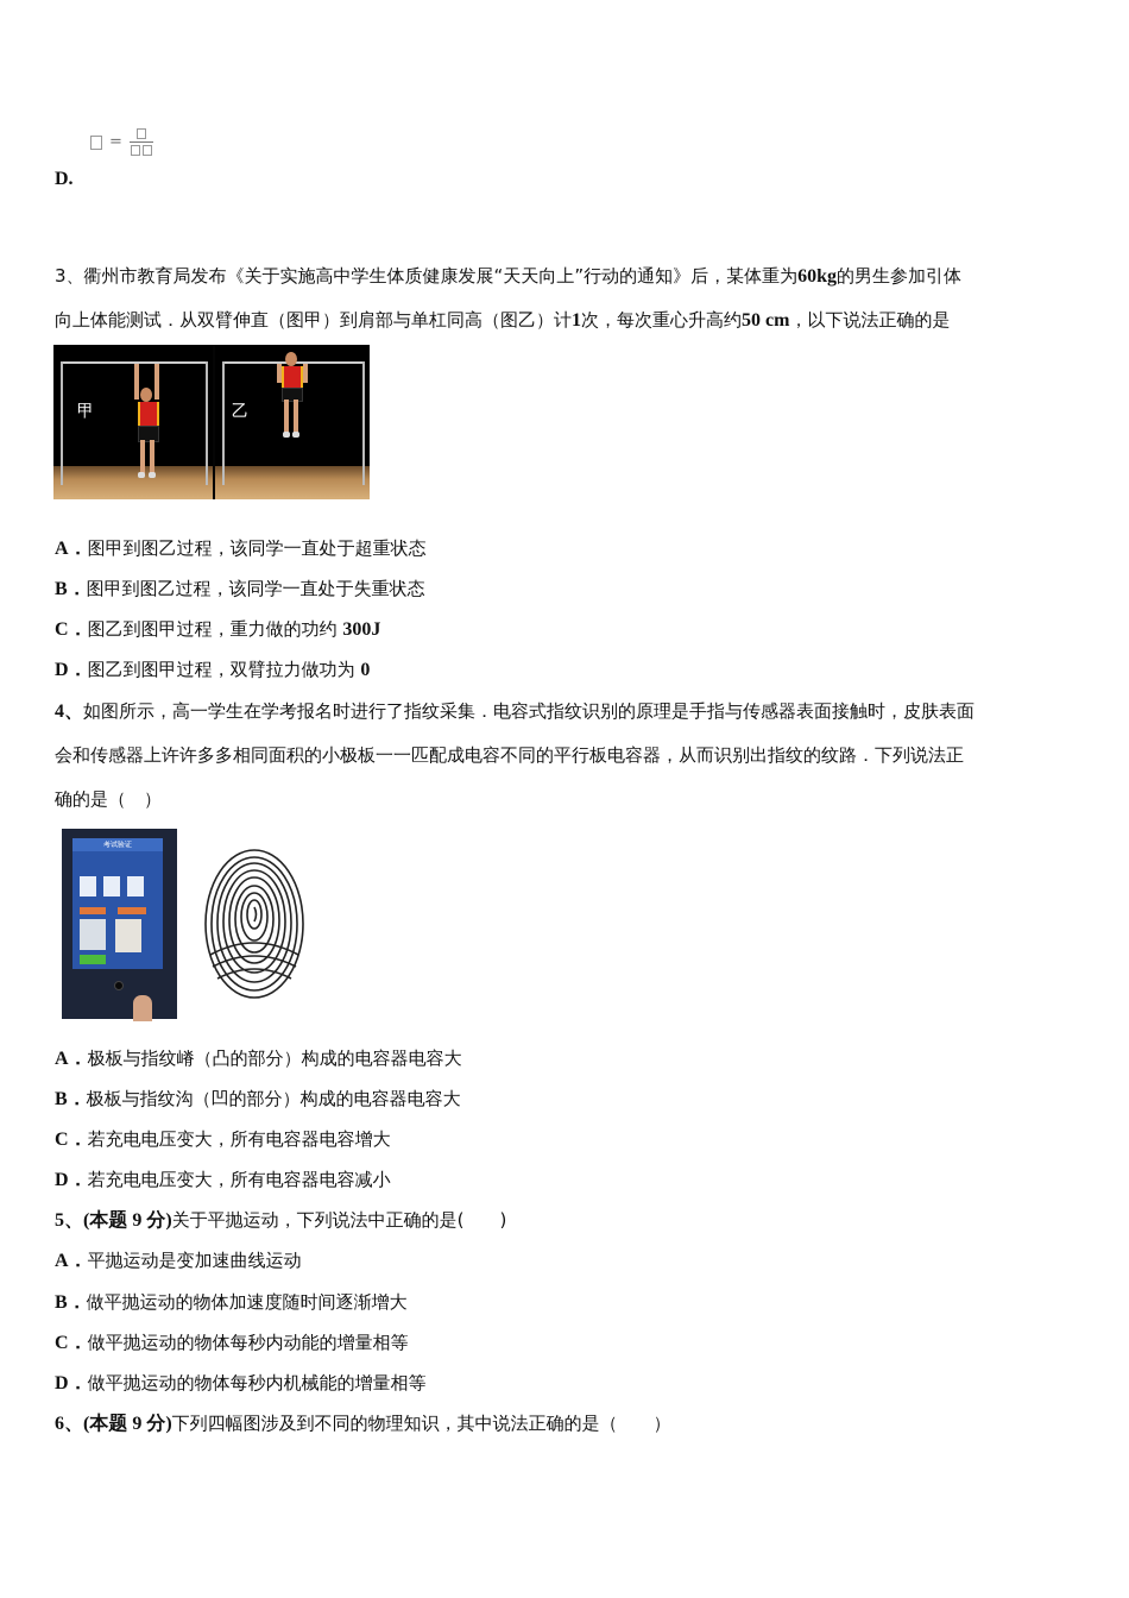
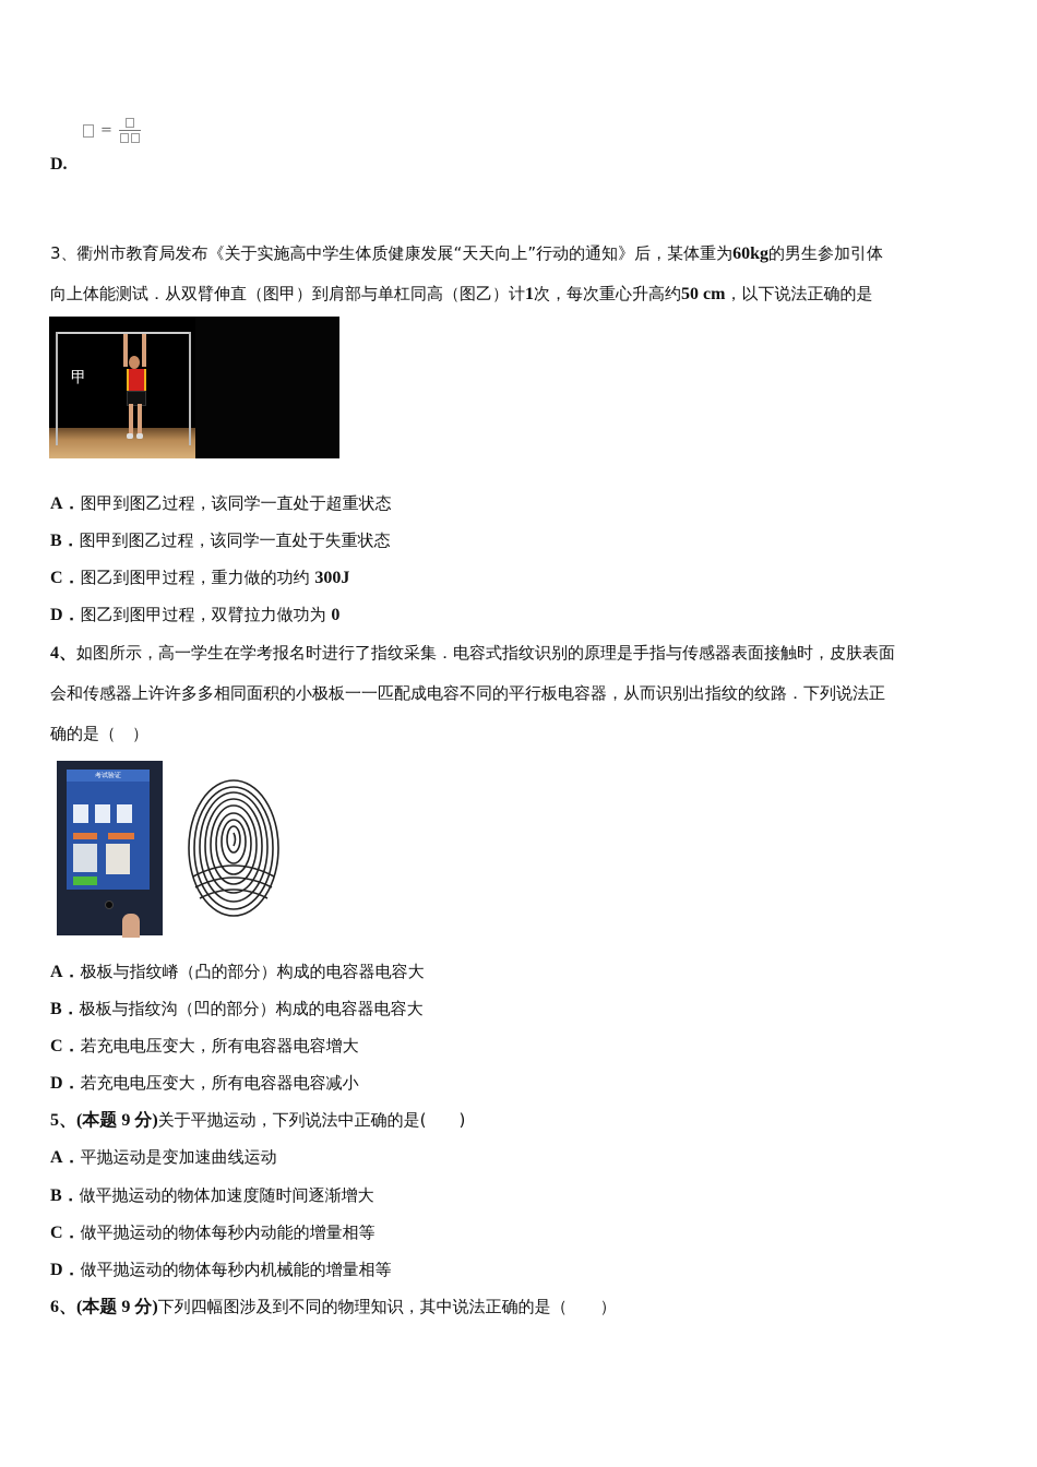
  =
  D.
  3、衢州市教育局发布《关于实施高中学生体质健康发展“天天向上”行动的通知》后，某体重为60kg的男生参加引体
  向上体能测试．从双臂伸直（图甲）到肩部与单杠同高（图乙）计1次，每次重心升高约50 cm，以下说法正确的是
  甲
- 乙
  A．图甲到图乙过程，该同学一直处于超重状态
  B．图甲到图乙过程，该同学一直处于失重状态
  C．图乙到图甲过程，重力做的功约 300J
  D．图乙到图甲过程，双臂拉力做功为 0
  4、如图所示，高一学生在学考报名时进行了指纹采集．电容式指纹识别的原理是手指与传感器表面接触时，皮肤表面
  会和传感器上许许多多相同面积的小极板一一匹配成电容不同的平行板电容器，从而识别出指纹的纹路．下列说法正
  确的是（ ）
  A．极板与指纹嵴（凸的部分）构成的电容器电容大
  B．极板与指纹沟（凹的部分）构成的电容器电容大
  C．若充电电压变大，所有电容器电容增大
  D．若充电电压变大，所有电容器电容减小
  5、(本题 9 分)关于平抛运动，下列说法中正确的是( )
  A．平抛运动是变加速曲线运动
  B．做平抛运动的物体加速度随时间逐渐增大
  C．做平抛运动的物体每秒内动能的增量相等
  D．做平抛运动的物体每秒内机械能的增量相等
  6、(本题 9 分)下列四幅图涉及到不同的物理知识，其中说法正确的是（ ）
